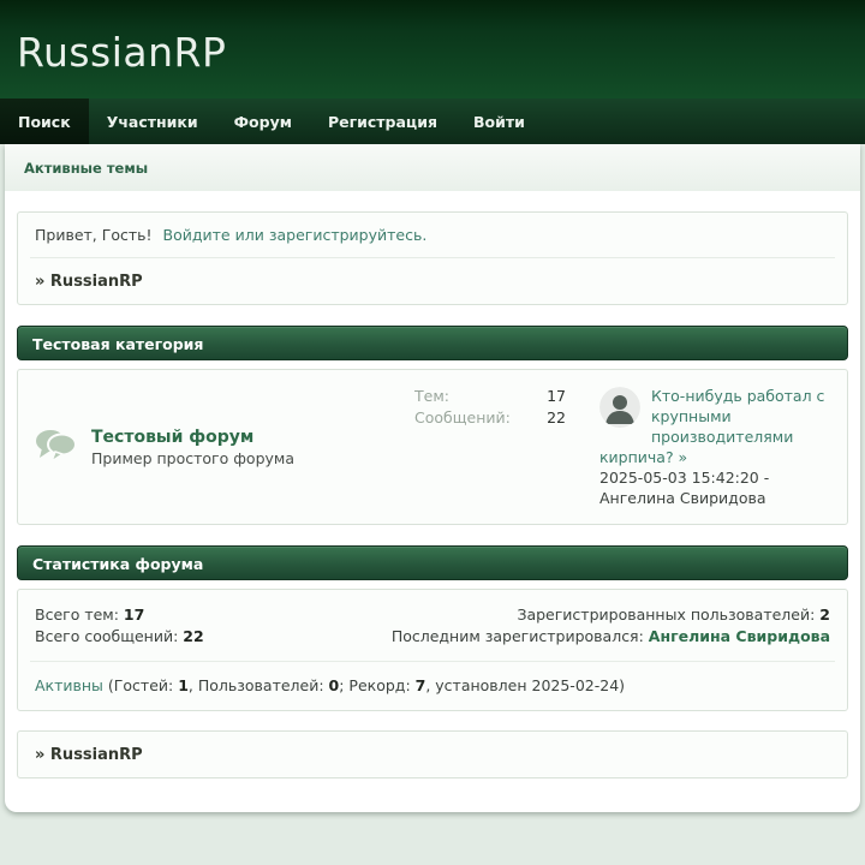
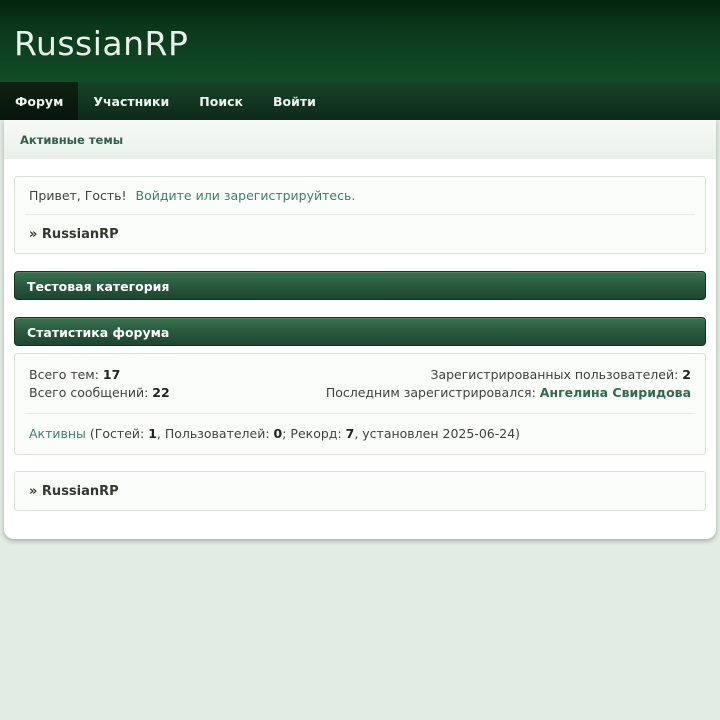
  RussianRP
- Поиск
+ Форум
  Участники
- Форум
+ Поиск
- Регистрация
  Войти
  Активные темы
  Привет, Гость! Войдите или зарегистрируйтесь.
  » RussianRP
  Тестовая категория
- Тестовый форум
- Пример простого форума
- Тем:
- 17
- Сообщений:
- 22
- Кто-нибудь работал с крупными производителями кирпича? »
- 2025-05-03 15:42:20 - Ангелина Свиридова
  Статистика форума
  Всего тем: 17
  Всего сообщений: 22
  Зарегистрированных пользователей: 2
  Последним зарегистрировался: Ангелина Свиридова
- Активны (Гостей: 1, Пользователей: 0; Рекорд: 7, установлен 2025-02-24)
+ Активны (Гостей: 1, Пользователей: 0; Рекорд: 7, установлен 2025-06-24)
  » RussianRP
